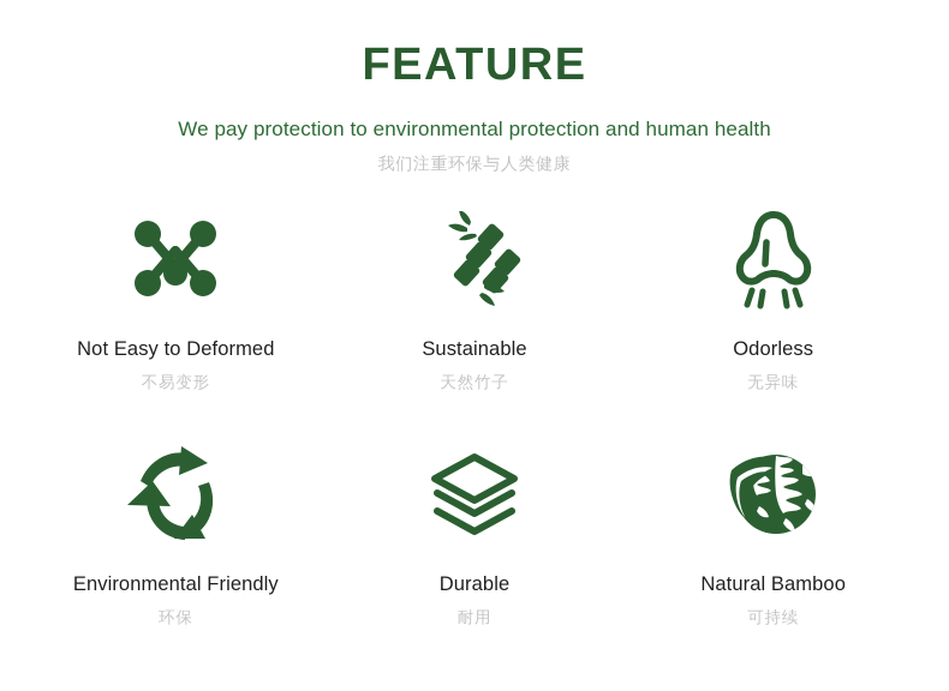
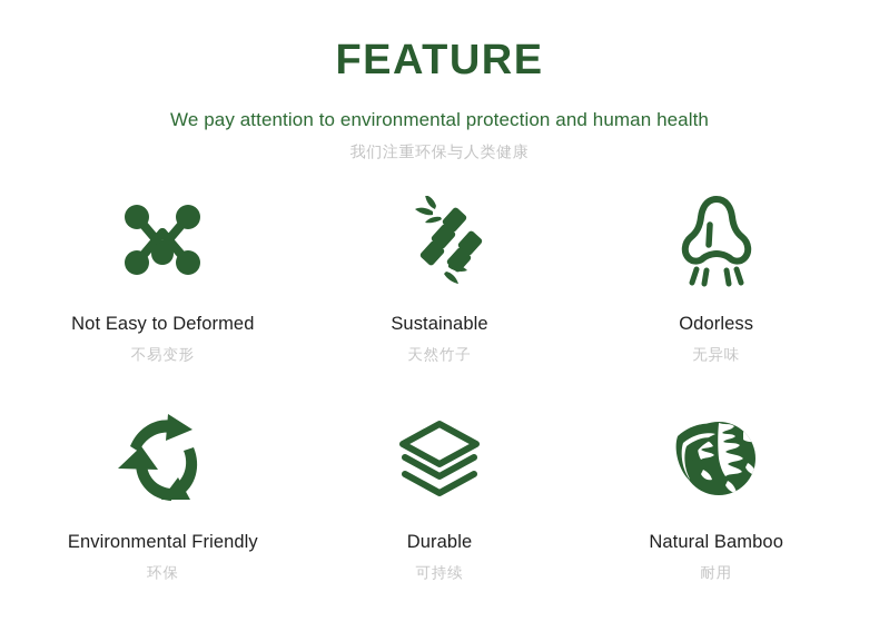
  FEATURE
- We pay protection to environmental protection and human health
+ We pay attention to environmental protection and human health
  我们注重环保与人类健康
  Not Easy to Deformed
  不易变形
  Sustainable
  天然竹子
  Odorless
  无异味
  Environmental Friendly
  环保
  Durable
- 耐用
+ 可持续
  Natural Bamboo
- 可持续
+ 耐用
